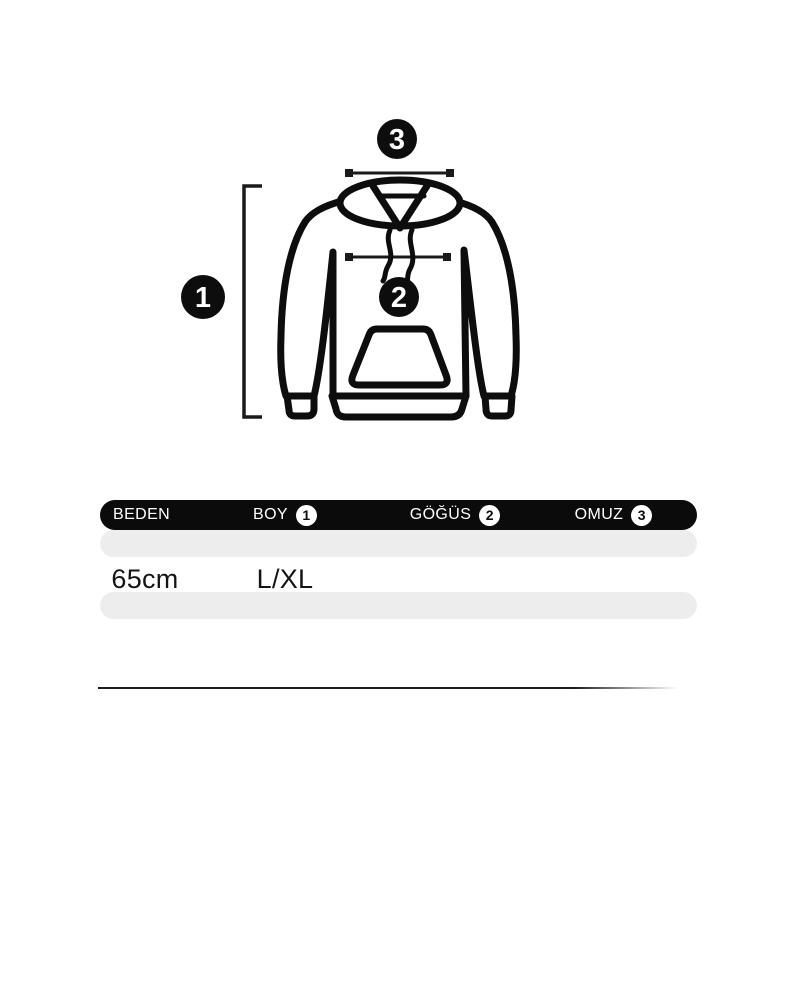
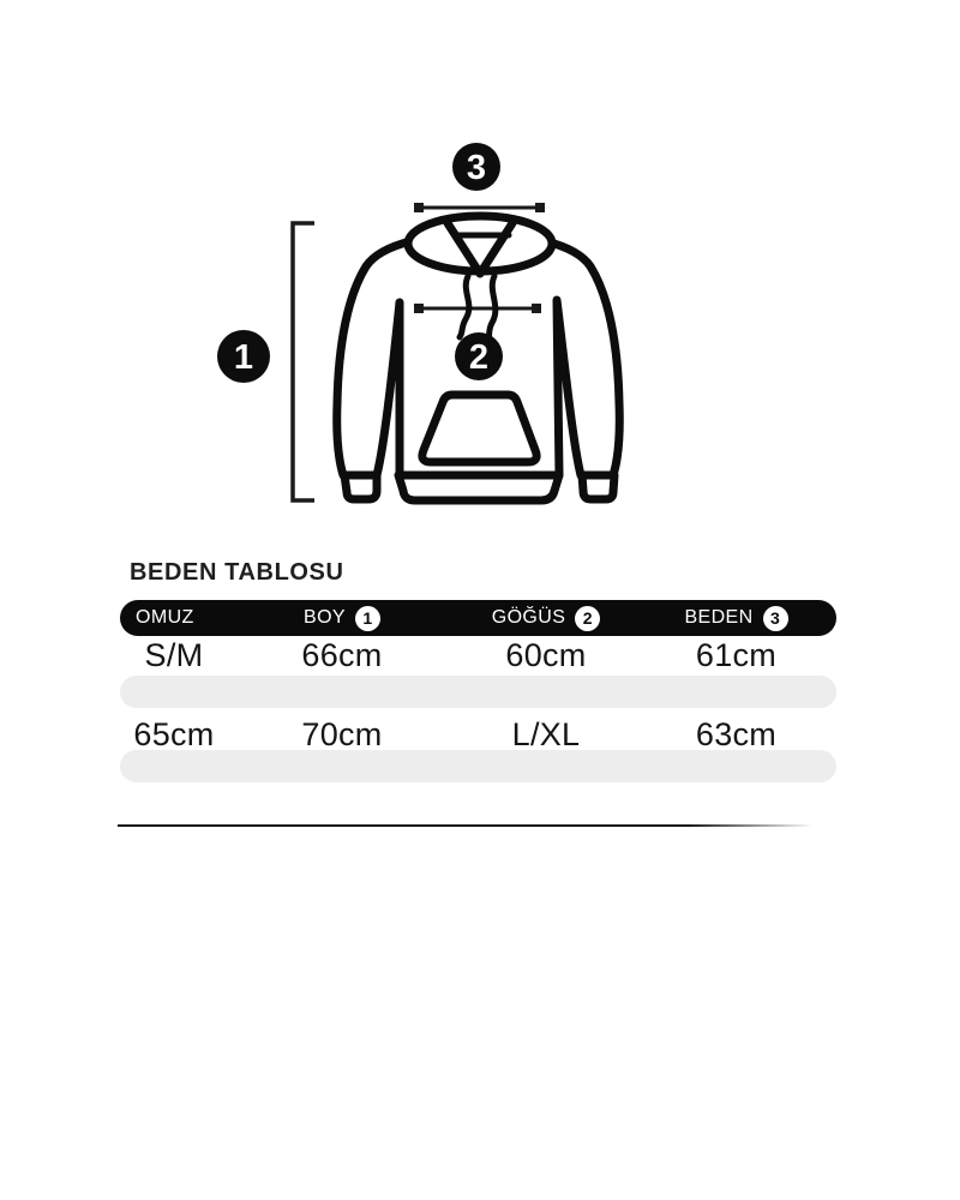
  1
  2
  3
+ BEDEN TABLOSU
- BEDEN
+ OMUZ
  BOY
  1
  GÖĞÜS
  2
- OMUZ
+ BEDEN
  3
+ S/M
+ 66cm
+ 60cm
+ 61cm
  65cm
+ 70cm
  L/XL
+ 63cm
